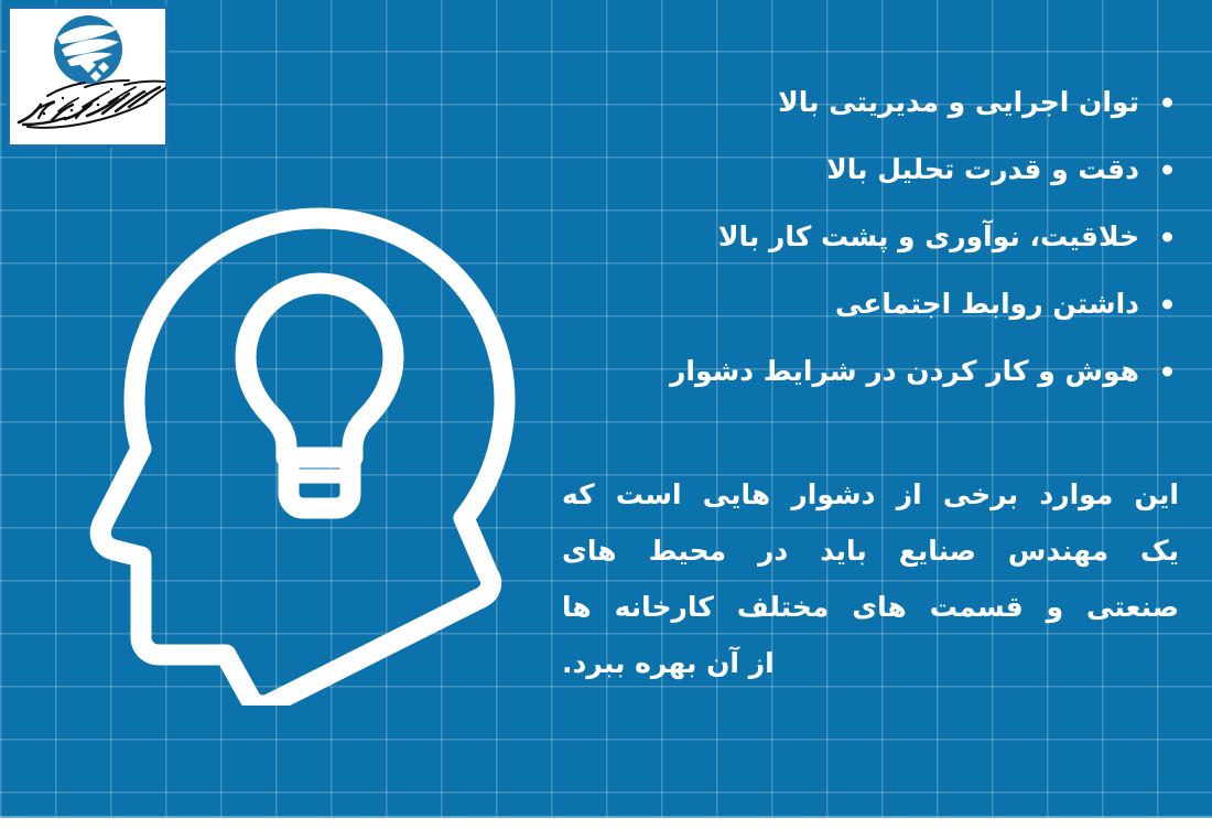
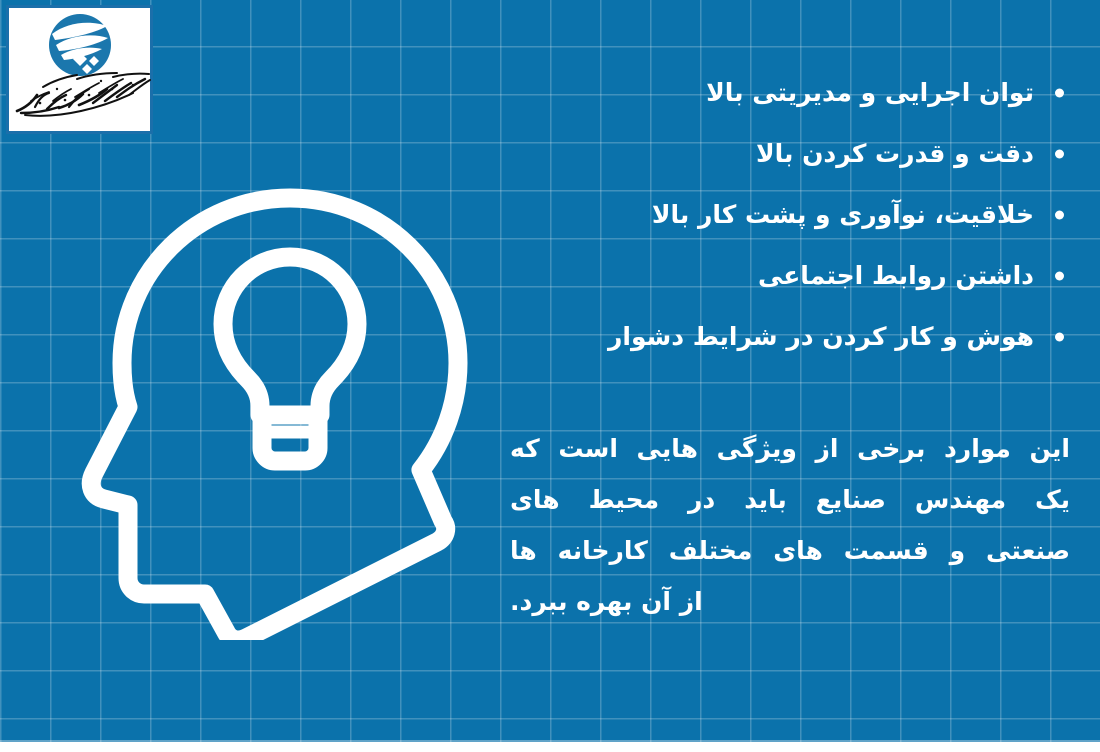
  توان اجرایی و مدیریتی بالا
- دقت و قدرت تحلیل بالا
+ دقت و قدرت کردن بالا
  خلاقیت، نوآوری و پشت کار بالا
  داشتن روابط اجتماعی
  هوش و کار کردن در شرایط دشوار
- این موارد برخی از دشوار هایی است که
+ این موارد برخی از ویژگی هایی است که
  یک مهندس صنایع باید در محیط های
  صنعتی و قسمت های مختلف کارخانه ها
  از آن بهره ببرد.
